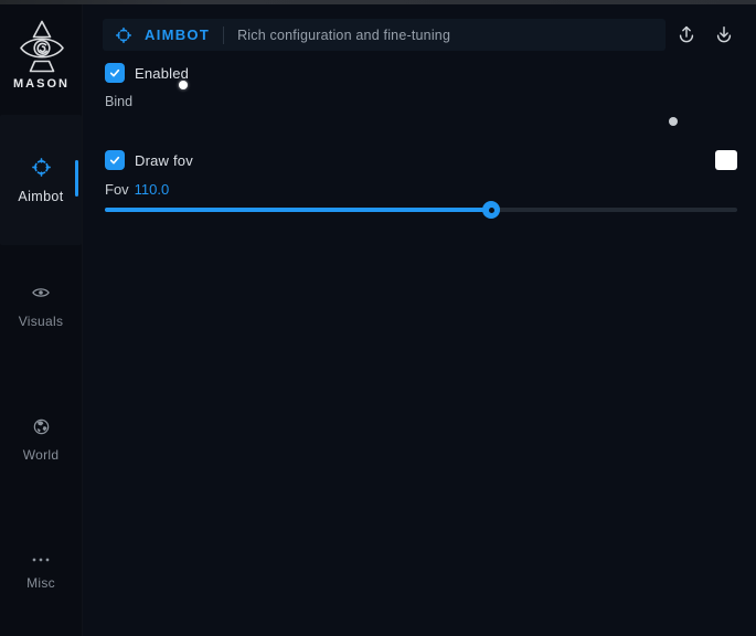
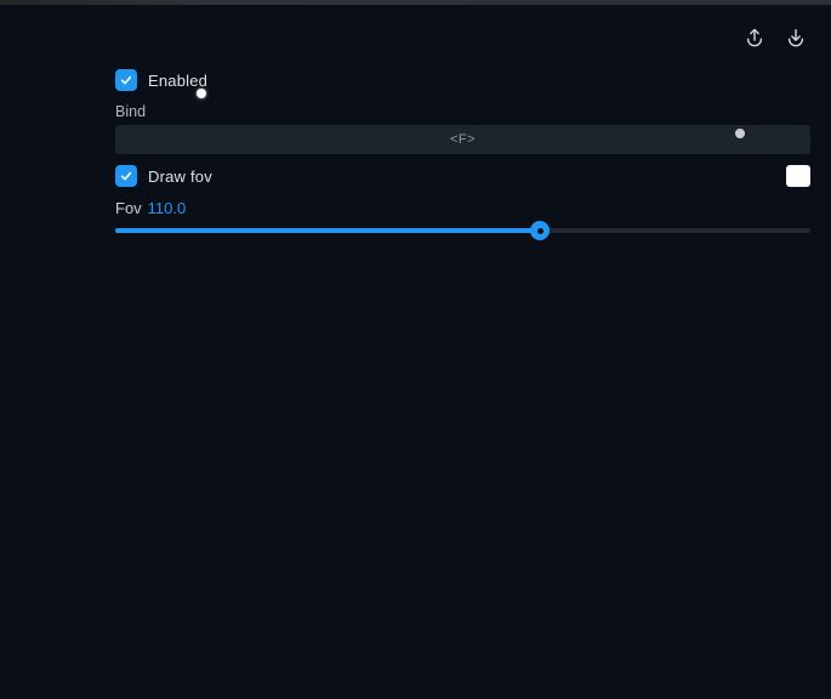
- MASON
- Aimbot
- Visuals
- World
- Misc
- AIMBOT
- Rich configuration and fine-tuning
  Enabled
  Bind
+ <F>
  Draw fov
  Fov 110.0
